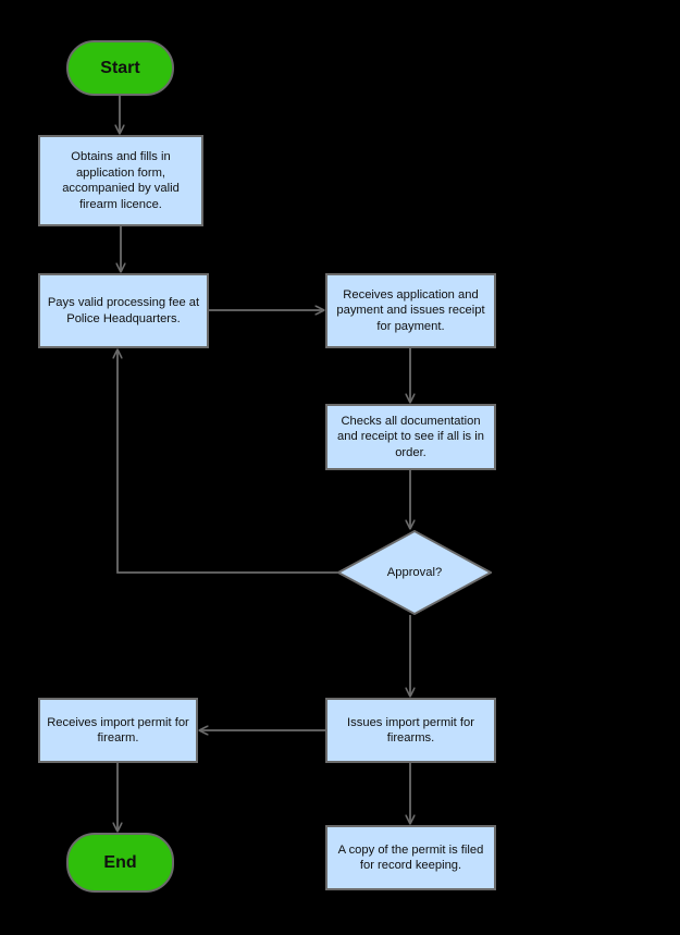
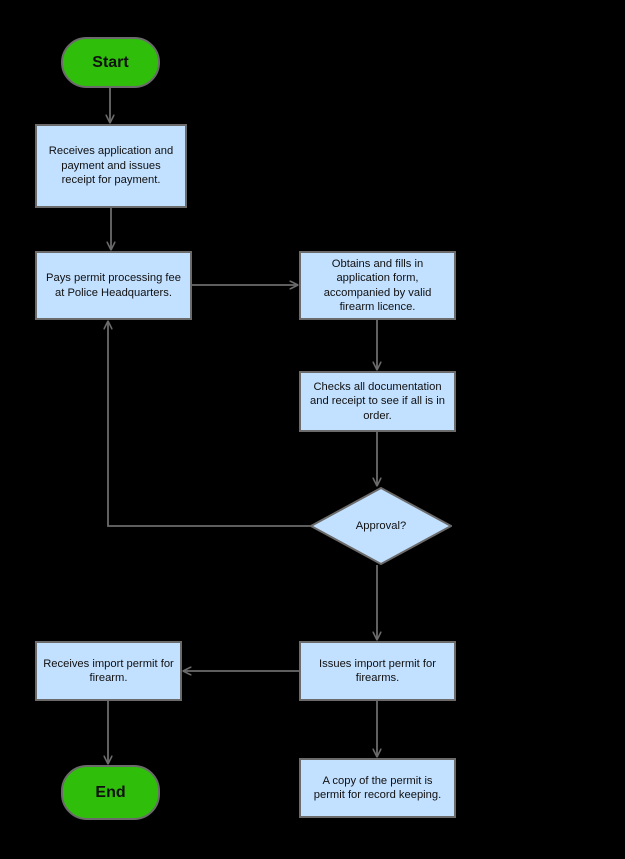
  Start
- Obtains and fills in application form, accompanied by valid firearm licence.
+ Receives application and payment and issues receipt for payment.
- Pays valid processing fee at Police Headquarters.
+ Pays permit processing fee at Police Headquarters.
- Receives application and payment and issues receipt for payment.
+ Obtains and fills in application form, accompanied by valid firearm licence.
  Checks all documentation and receipt to see if all is in order.
  Approval?
  Receives import permit for firearm.
  Issues import permit for firearms.
- A copy of the permit is filed for record keeping.
+ A copy of the permit is permit for record keeping.
  End
